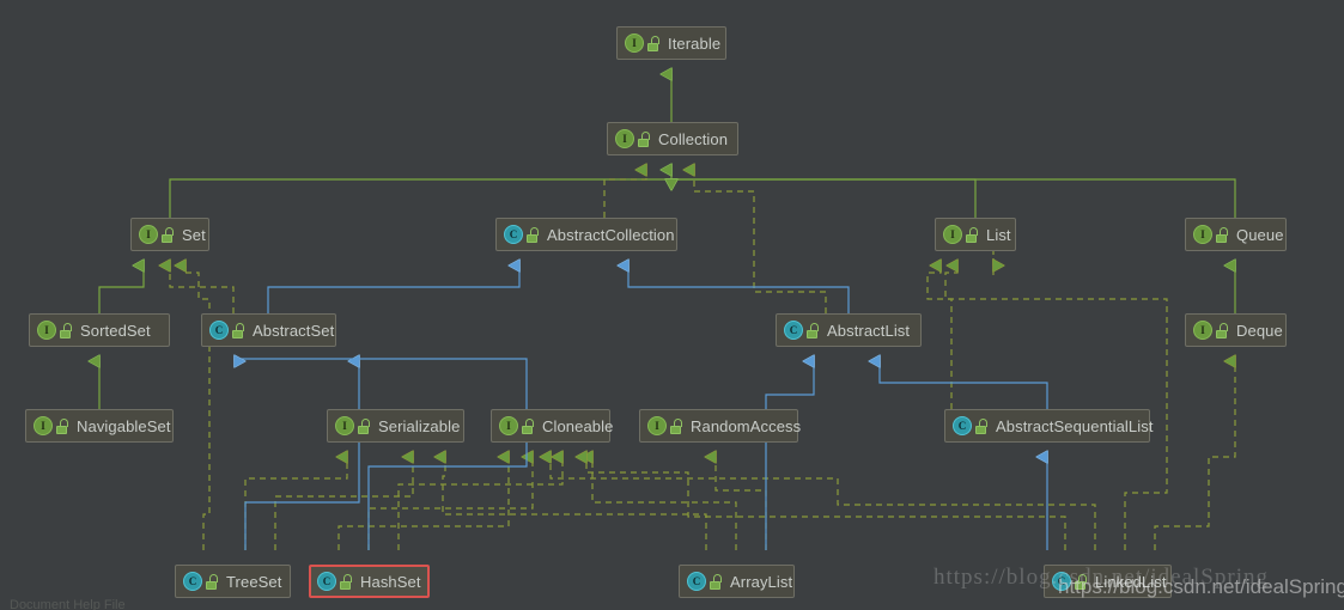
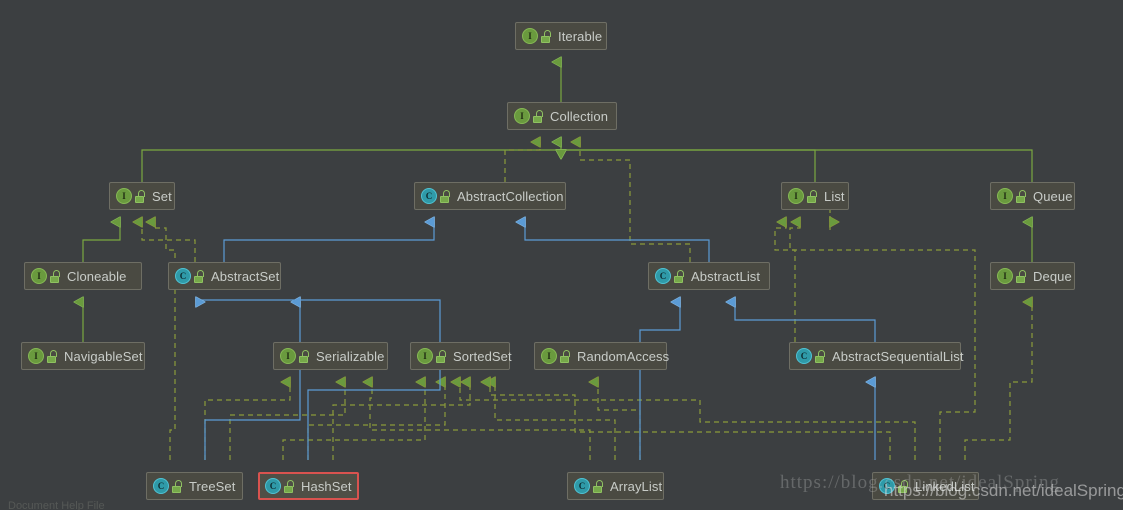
  I
  Iterable
  I
  Collection
  I
  Set
  C
  AbstractCollection
  I
  List
  I
  Queue
  I
- SortedSet
+ Cloneable
  C
  AbstractSet
  C
  AbstractList
  I
  Deque
  I
  NavigableSet
  I
  Serializable
  I
- Cloneable
+ SortedSet
  I
  RandomAccess
  C
  AbstractSequentialList
  C
  TreeSet
  C
  HashSet
  C
  ArrayList
  C
  LinkedList
  https://blog.csdn.net/idealSpring
  https://blog.csdn.net/idealSpring
  Document Help File
